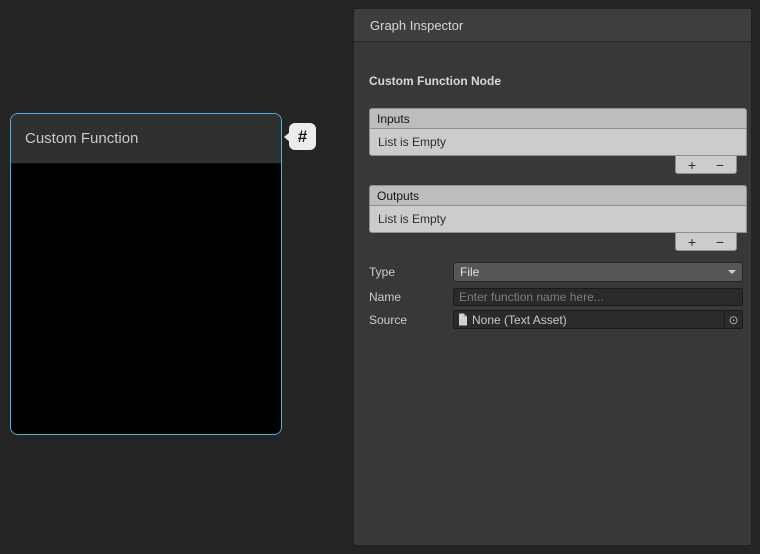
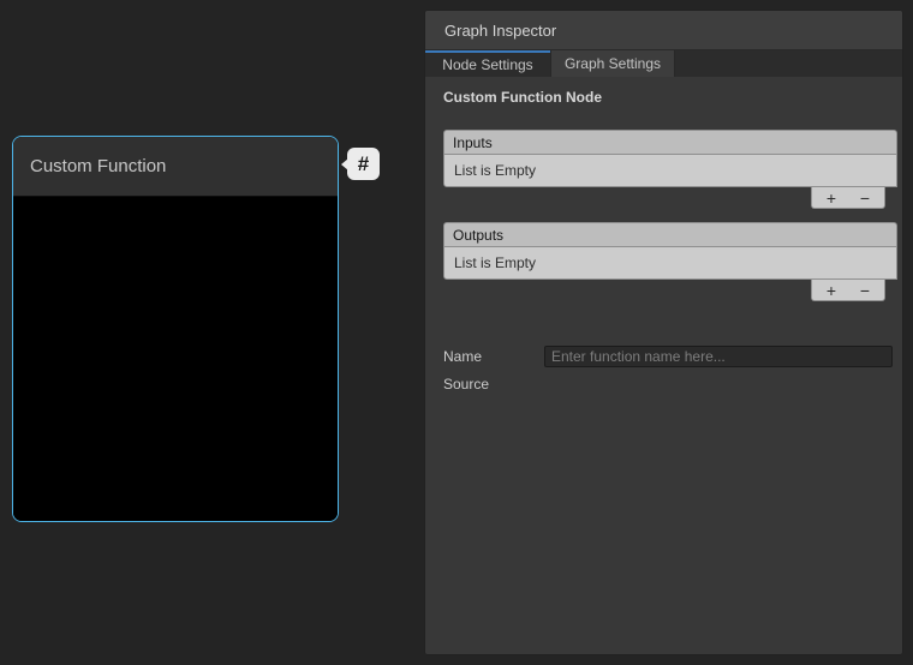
  Custom Function
  #
  Graph Inspector
+ Node Settings
+ Graph Settings
  Custom Function Node
  Inputs
  List is Empty
  +
  −
  Outputs
  List is Empty
  +
  −
- Type
- File
  Name
  Enter function name here...
  Source
- None (Text Asset)
- ⊙
